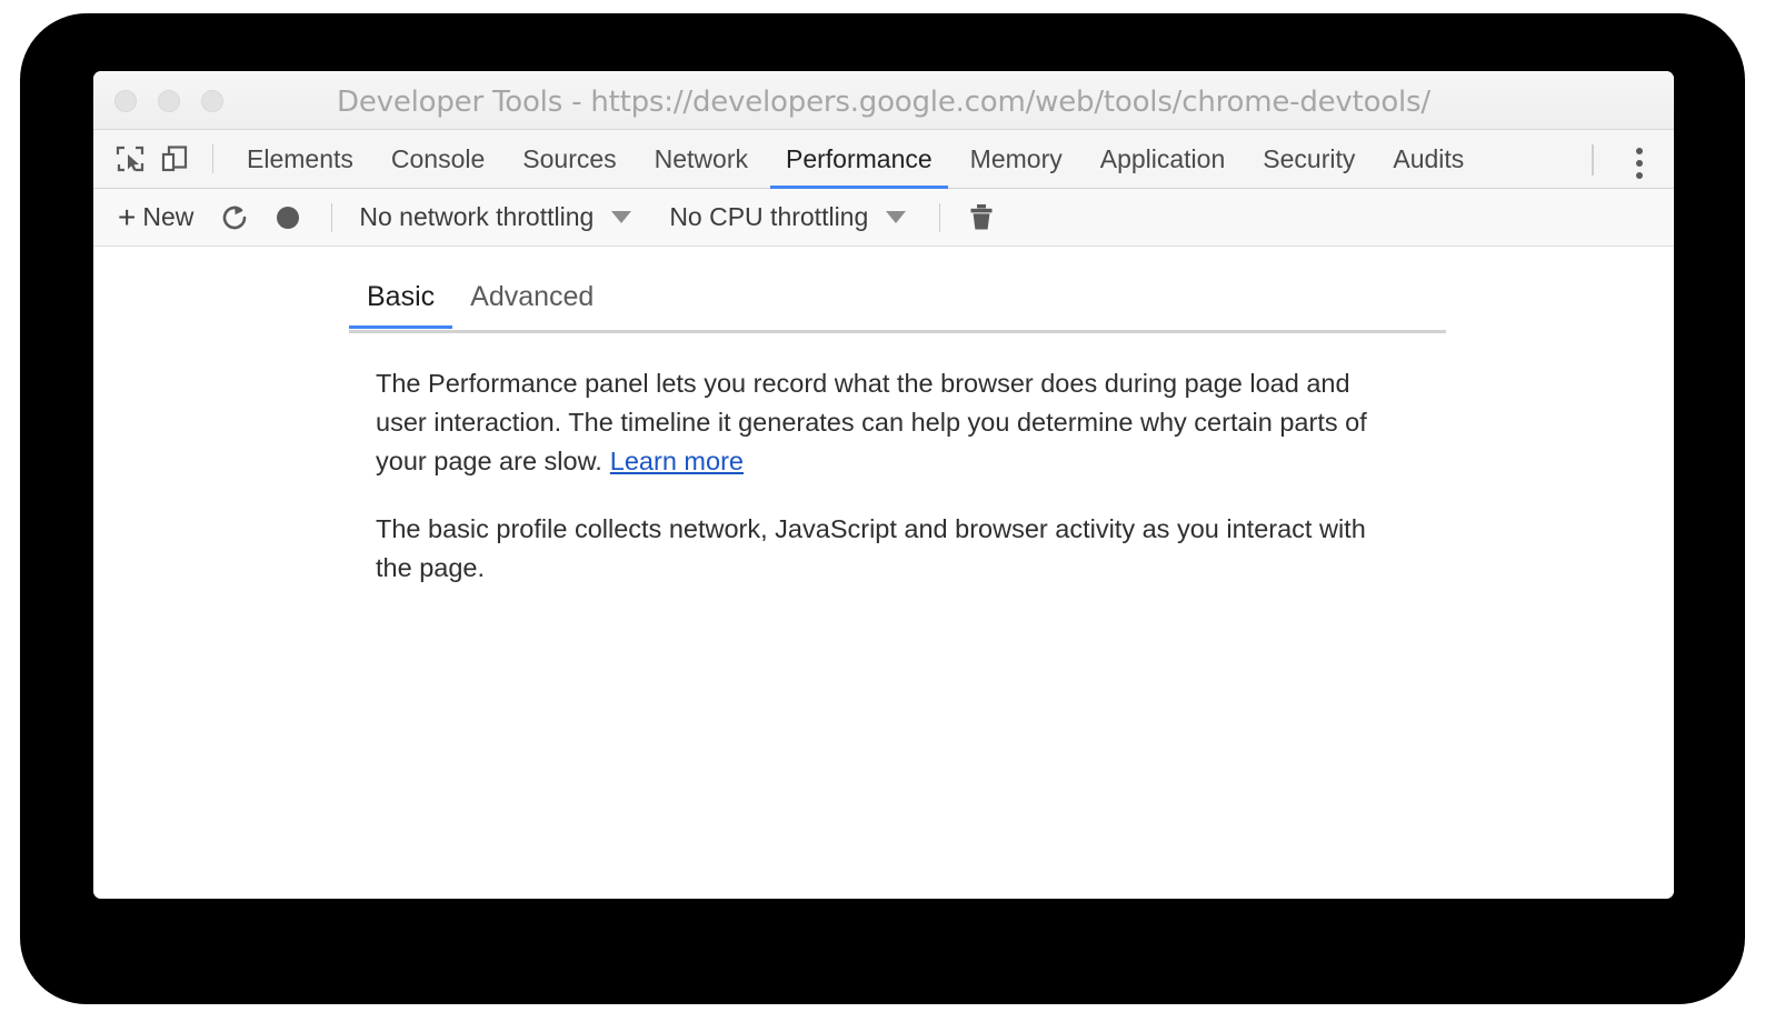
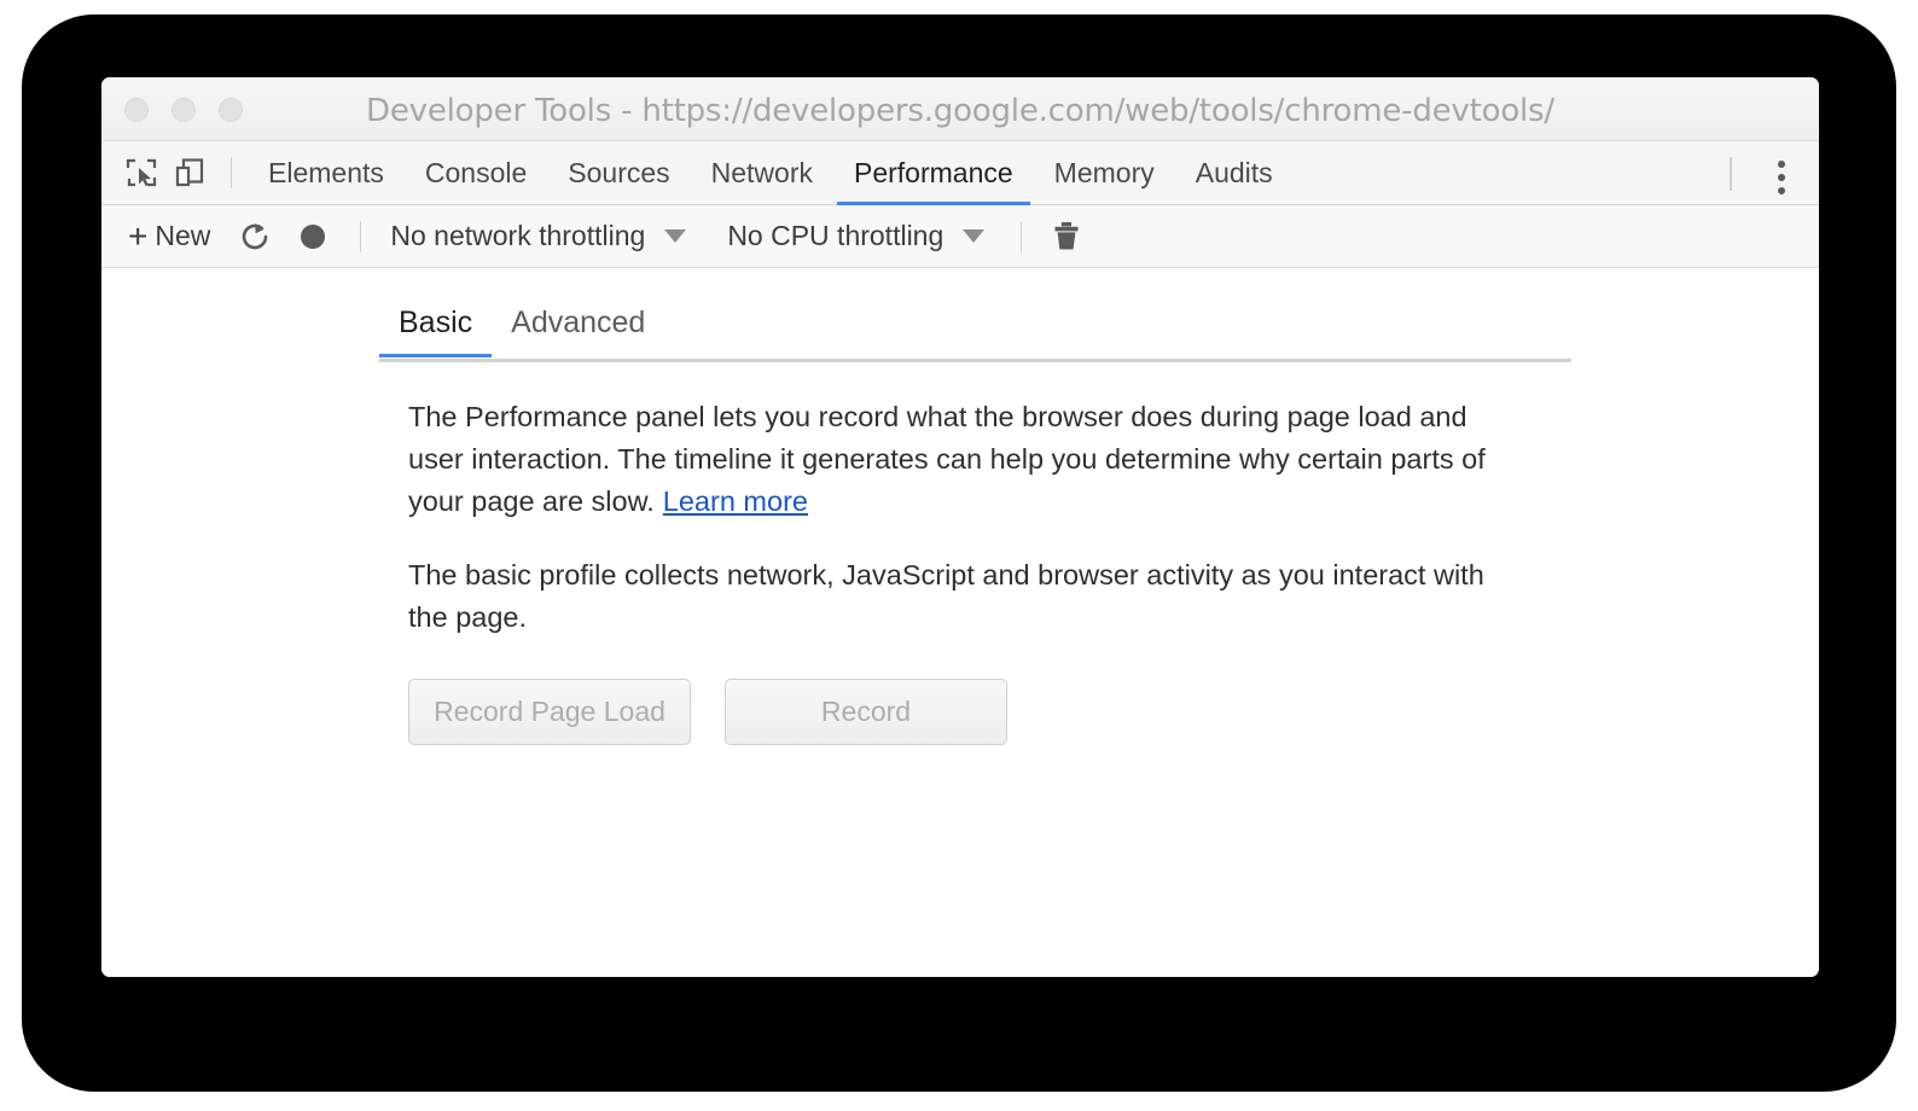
  Developer Tools - https://developers.google.com/web/tools/chrome-devtools/
  Elements
  Console
  Sources
  Network
  Performance
  Memory
- Application
- Security
  Audits
  +
  New
  No network throttling
  No CPU throttling
  Basic
  Advanced
  The Performance panel lets you record what the browser does during page load and user interaction. The timeline it generates can help you determine why certain parts of your page are slow. Learn more
  The basic profile collects network, JavaScript and browser activity as you interact with the page.
+ Record Page Load
+ Record
